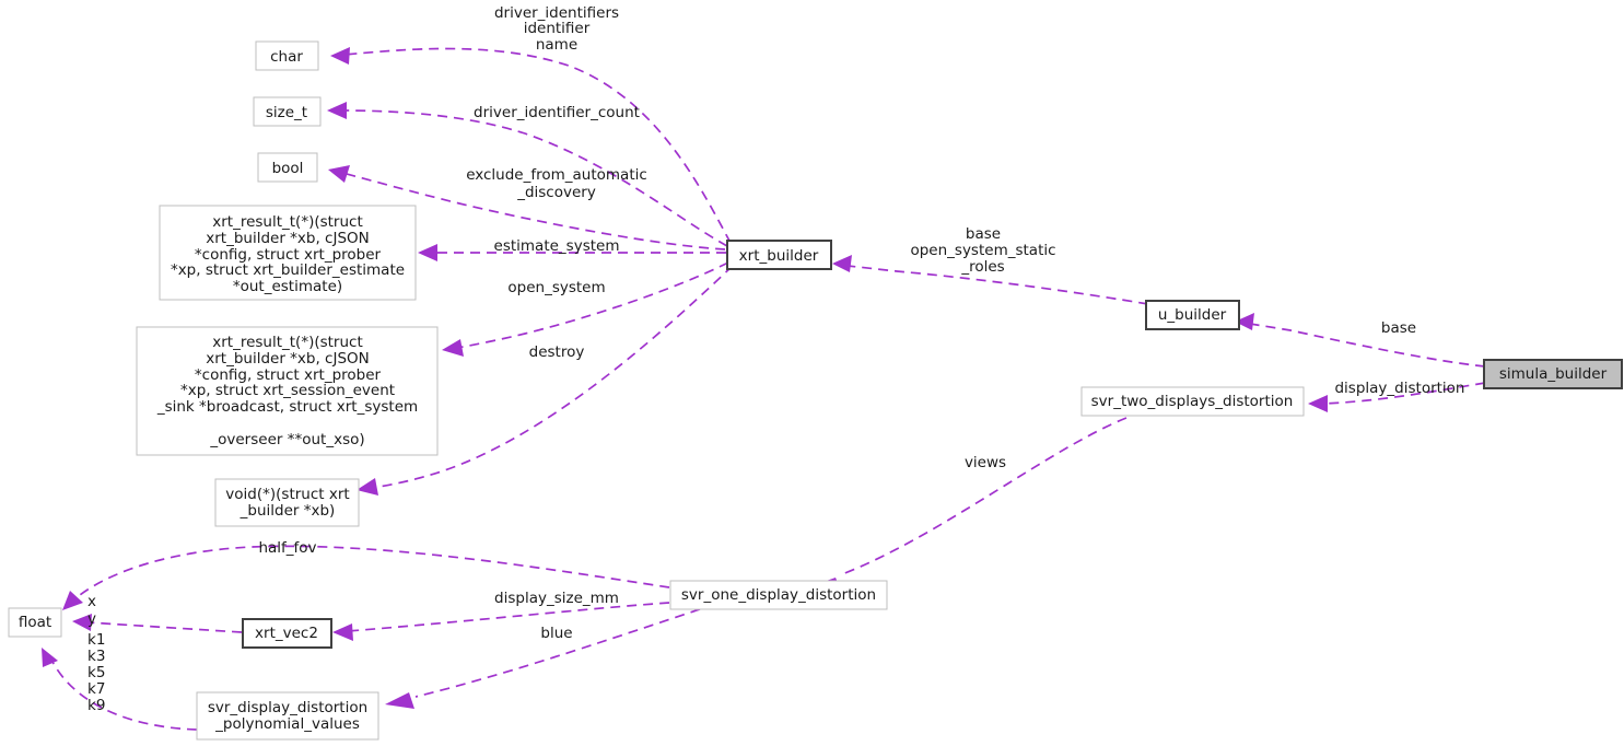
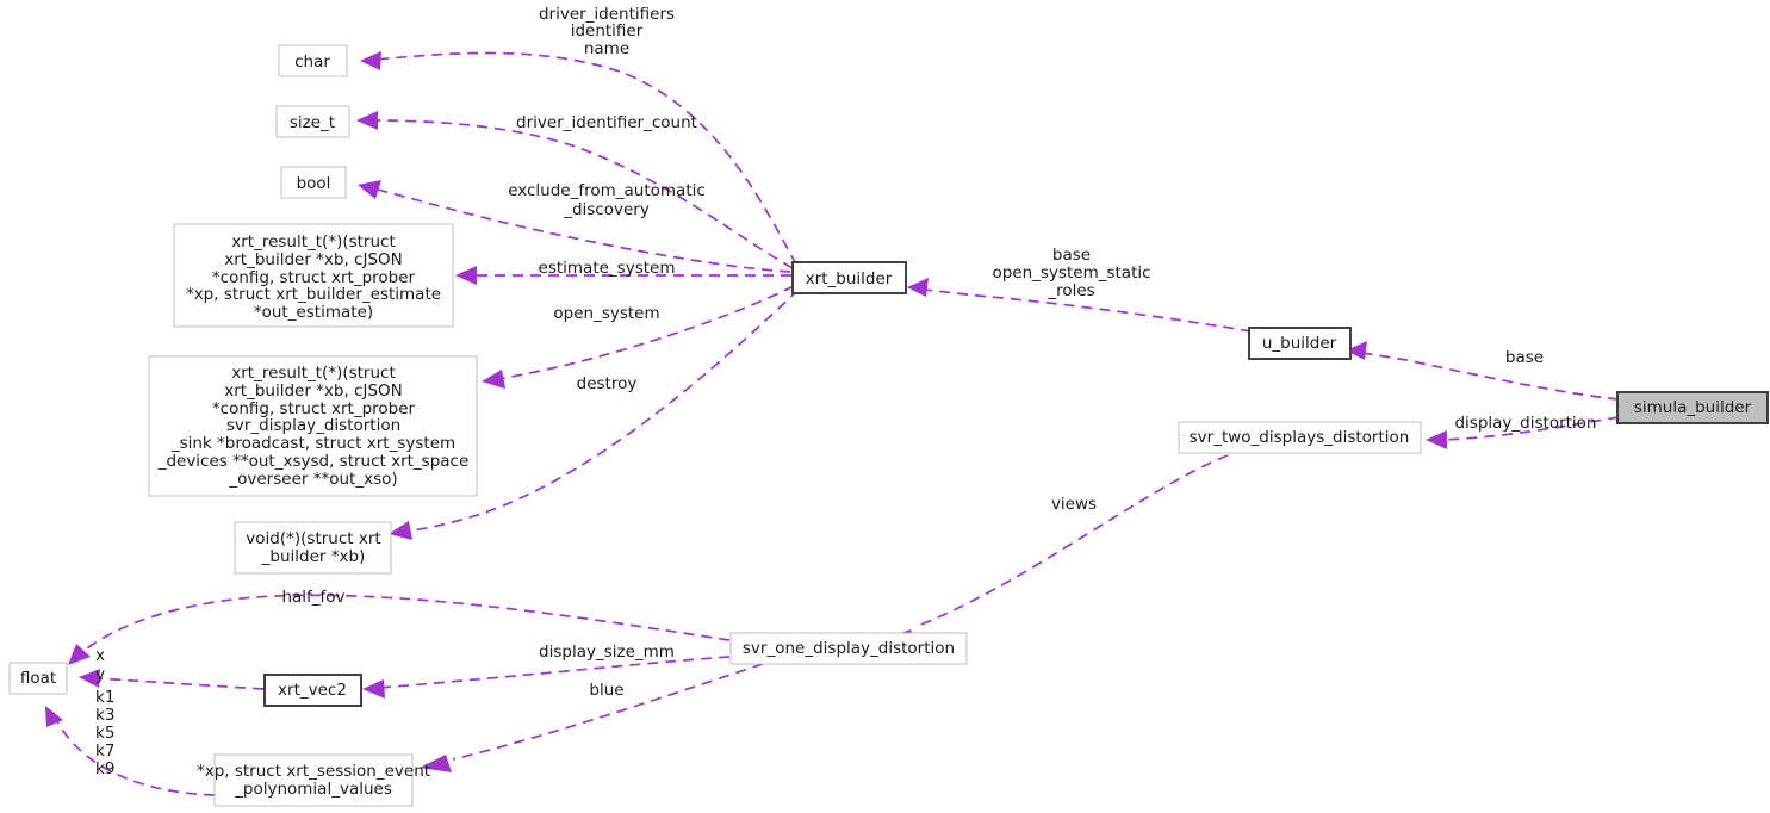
  driver_identifiers
  identifier
  name
  driver_identifier_count
  exclude_from_automatic
  _discovery
  estimate_system
  open_system
  destroy
  base
  open_system_static
  _roles
  base
  display_distortion
  views
  half_fov
  display_size_mm
  blue
  x
  y
  k1
  k3
  k5
  k7
  k9
  char
  size_t
  bool
  xrt_result_t(*)(struct
  xrt_builder *xb, cJSON
  *config, struct xrt_prober
  *xp, struct xrt_builder_estimate
  *out_estimate)
  xrt_result_t(*)(struct
  xrt_builder *xb, cJSON
  *config, struct xrt_prober
- *xp, struct xrt_session_event
+ svr_display_distortion
  _sink *broadcast, struct xrt_system
+ _devices **out_xsysd, struct xrt_space
  _overseer **out_xso)
  void(*)(struct xrt
  _builder *xb)
  xrt_builder
  u_builder
  simula_builder
  svr_two_displays_distortion
  svr_one_display_distortion
  float
  xrt_vec2
- svr_display_distortion
+ *xp, struct xrt_session_event
  _polynomial_values
